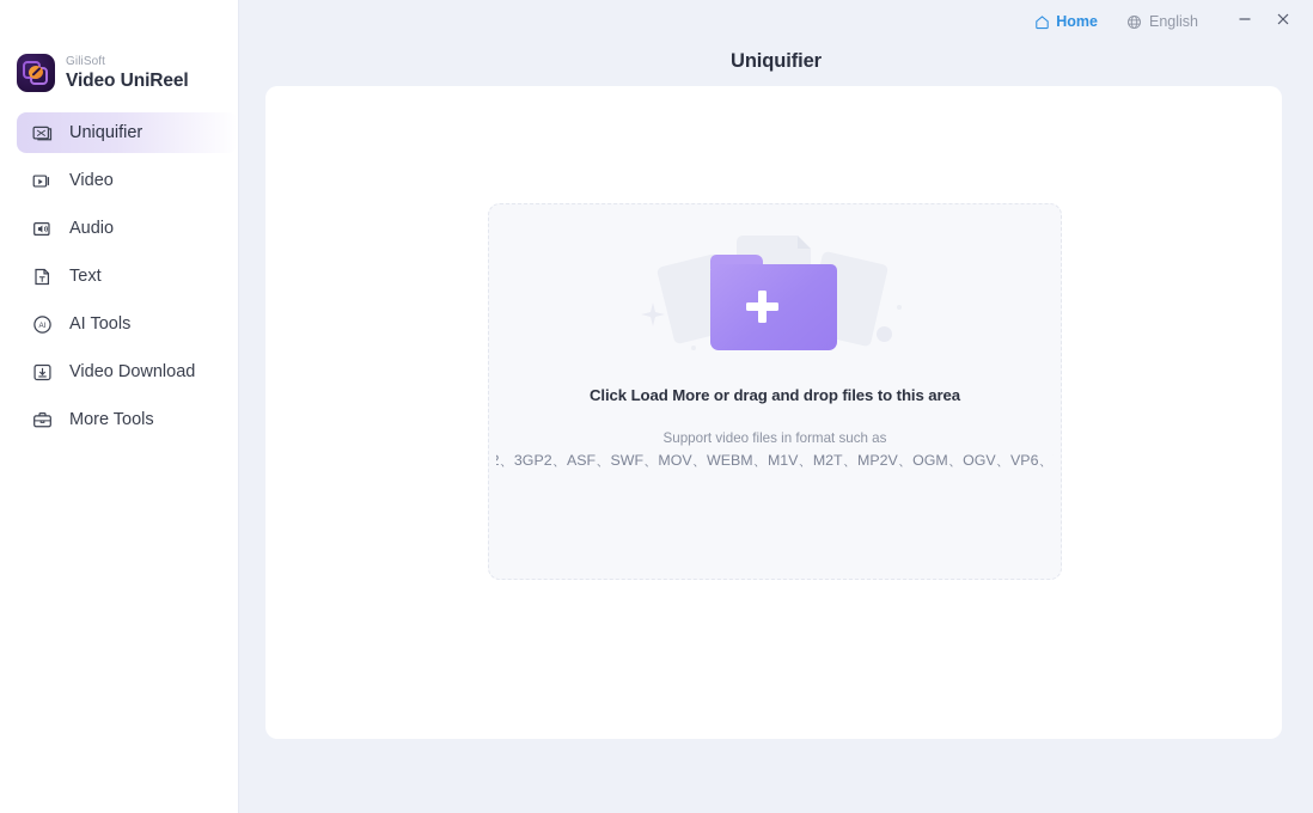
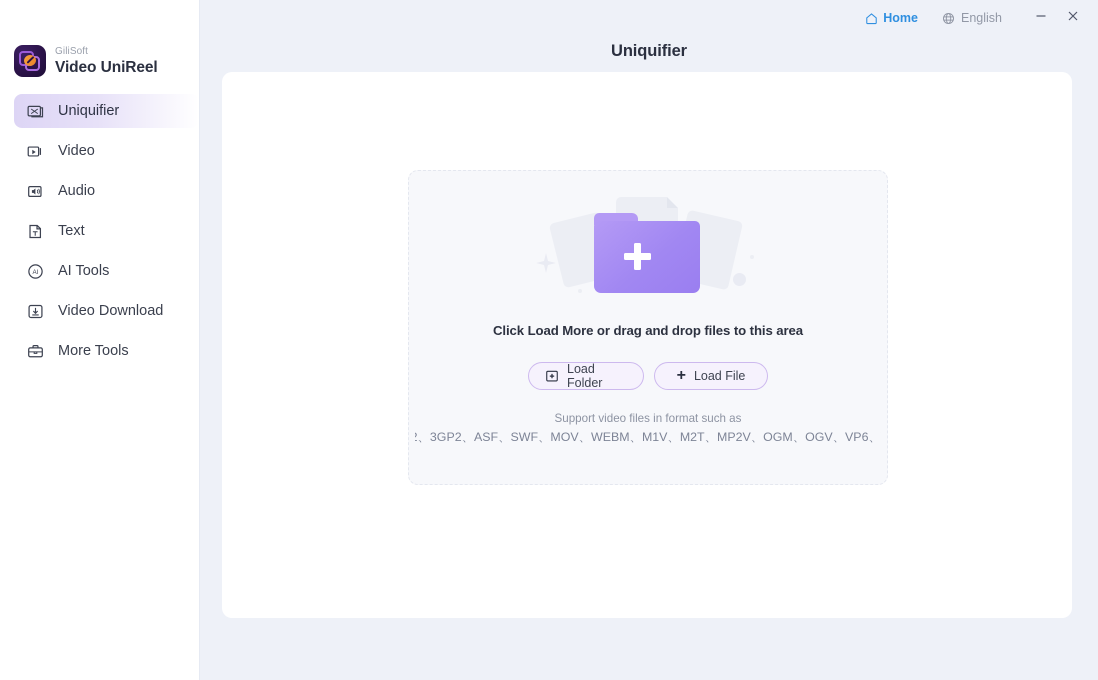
  GiliSoft
  Video UniReel
  Uniquifier
  Video
  Audio
  Text
  AI Tools
  Video Download
  More Tools
  Home
  English
  Uniquifier
  Click Load More or drag and drop files to this area
+ Load Folder
+ +
+ Load File
  Support video files in format such as
  2、3GP2、ASF、SWF、MOV、WEBM、M1V、M2T、MP2V、OGM、OGV、VP6、
